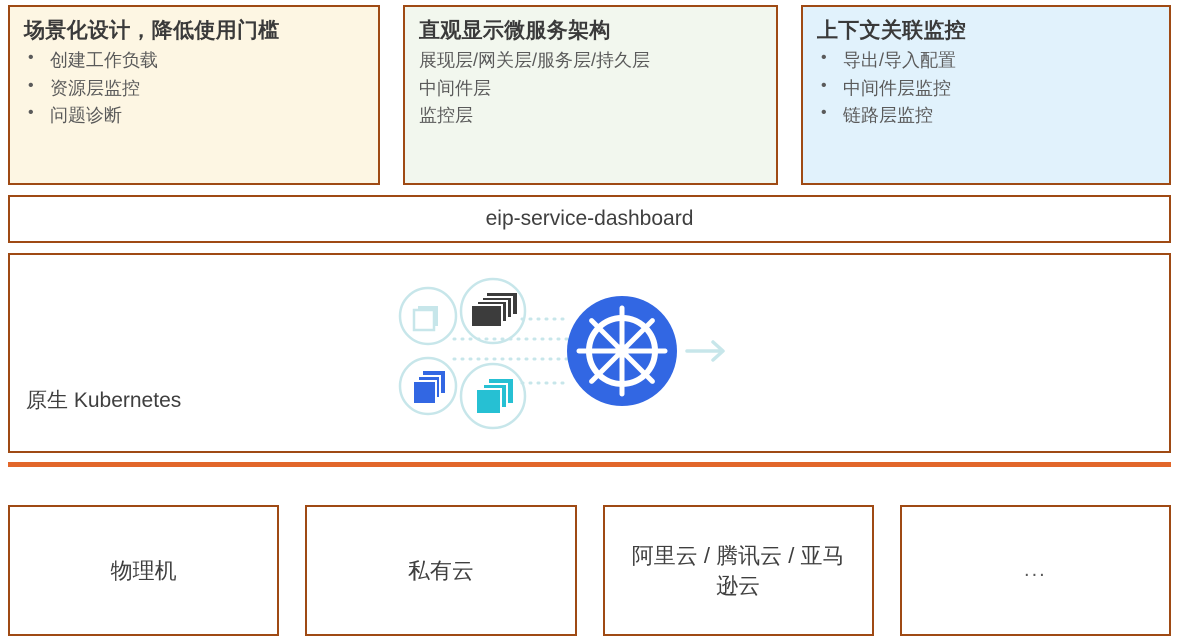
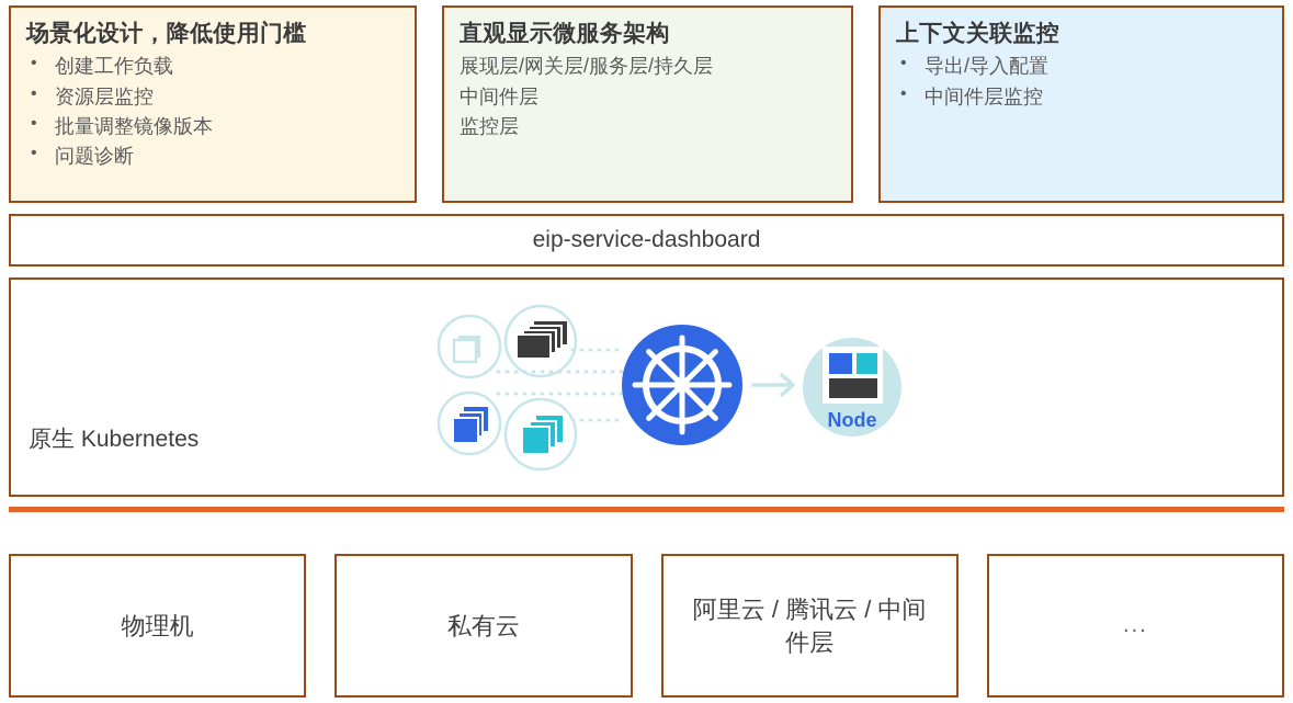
  场景化设计，降低使用门槛
  创建工作负载
  资源层监控
+ 批量调整镜像版本
  问题诊断
  直观显示微服务架构
  展现层/网关层/服务层/持久层
  中间件层
  监控层
  上下文关联监控
  导出/导入配置
  中间件层监控
- 链路层监控
  eip-service-dashboard
  原生 Kubernetes
+ Node
  物理机
  私有云
- 阿里云 / 腾讯云 / 亚马逊云
+ 阿里云 / 腾讯云 / 中间件层
  ...
